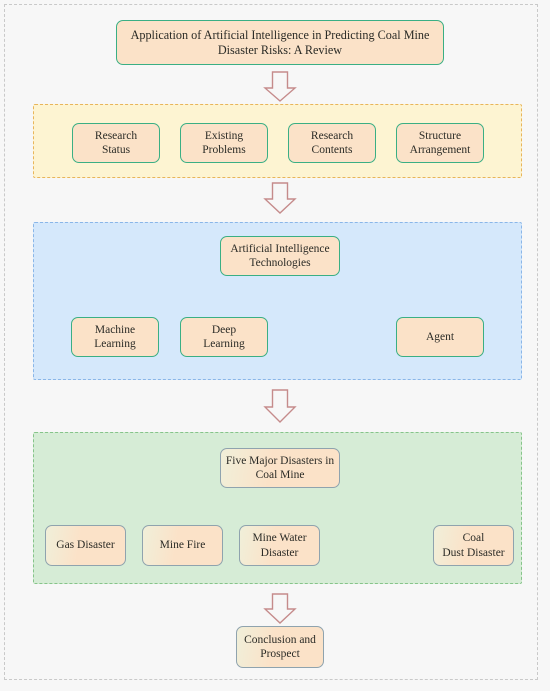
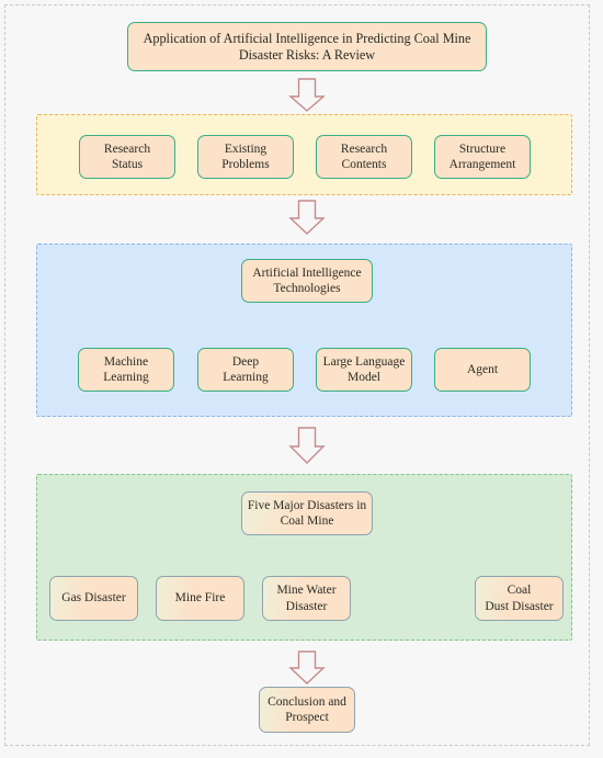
  Application of Artificial Intelligence in Predicting Coal Mine
  Disaster Risks: A Review
  Research
  Status
  Existing
  Problems
  Research
  Contents
  Structure
  Arrangement
  Artificial Intelligence
  Technologies
  Machine
  Learning
  Deep
  Learning
+ Large Language
+ Model
  Agent
  Five Major Disasters in
  Coal Mine
  Gas Disaster
  Mine Fire
  Mine Water
  Disaster
  Coal
  Dust Disaster
  Conclusion and
  Prospect
